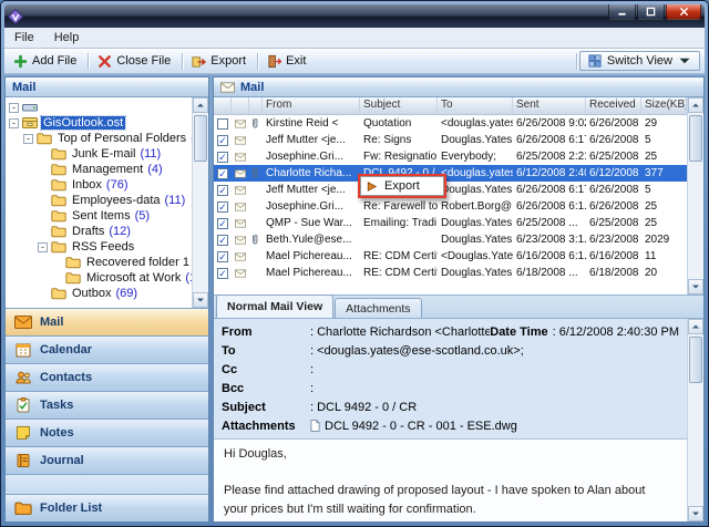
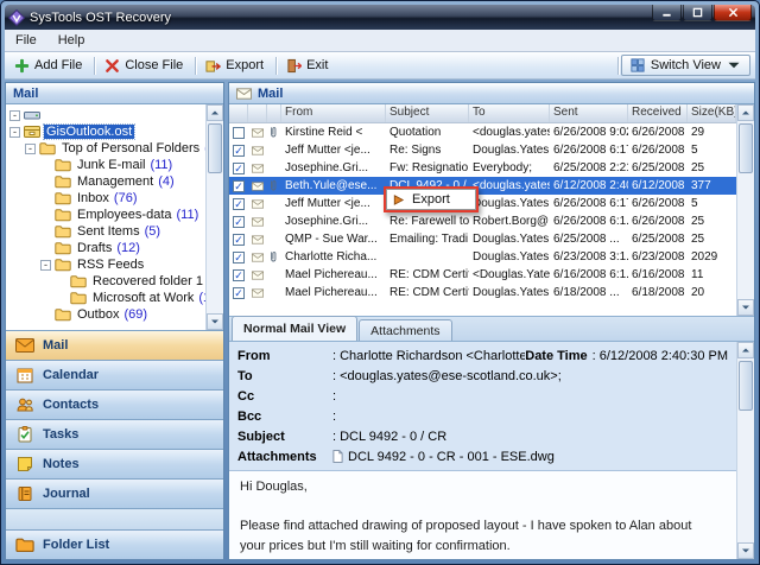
+ SysTools OST Recovery
  File
  Help
  Add File
  Close File
  Export
  Exit
  Switch View
  Mail
  -
  -
  GisOutlook.ost
  -
  Top of Personal Folders
  Junk E-mail
  (11)
  Management
  (4)
  Inbox
  (76)
  Employees-data
  (11)
  Sent Items
  (5)
  Drafts
  (12)
  -
  RSS Feeds
  Recovered folder 1
  Microsoft at Work
  Outbox
  (69)
  Mail
  Calendar
  Contacts
  Tasks
  Notes
  Journal
  Folder List
  Mail
  From
  Subject
  To
  Sent
  Received
  Size(KB
  Kirstine Reid <
  Quotation
  <douglas.yate
  6/26/2008 9:0
  29
  ✓
  Jeff Mutter <je...
  Re: Signs
  Douglas.Yates
  6/26/2008 6:1
  5
  ✓
  Josephine.Gri...
  Fw: Resignatio
  Everybody;
  6/25/2008 2:2
  25
  ✓
- Charlotte Richa...
+ Beth.Yule@ese...
  DCL 9492 - 0 /
  <douglas.yate
  6/12/2008 2:4
  6/12/2008
  377
  ✓
  Jeff Mutter <je...
  Douglas.Yates
  6/26/2008 6:1
  5
  ✓
  Josephine.Gri...
  Re: Farewell to
  Robert.Borg@
  6/26/2008 6:1.
  25
  ✓
  QMP - Sue War...
  Emailing: Tradi
  Douglas.Yates
  6/25/2008 ...
  6/25/2008
  25
  ✓
- Beth.Yule@ese...
+ Charlotte Richa...
  Douglas.Yates
  6/23/2008 3:1.
  6/23/2008
  2029
  ✓
  Mael Pichereau...
  <Douglas.Yate
  6/16/2008 6:1.
  6/16/2008
  11
  ✓
  Mael Pichereau...
  Douglas.Yates
  6/18/2008 ...
  6/18/2008
  20
  Export
  Normal Mail View
  Attachments
  From
  Date Time
  : 6/12/2008 2:40:30 PM
  To
  : <douglas.yates@ese-scotland.co.uk>;
  Cc
  :
  Bcc
  :
  Subject
  : DCL 9492 - 0 / CR
  Attachments
  DCL 9492 - 0 - CR - 001 - ESE.dwg
  Hi Douglas,
  Please find attached drawing of proposed layout - I have spoken to Alan about
  your prices but I'm still waiting for confirmation.
